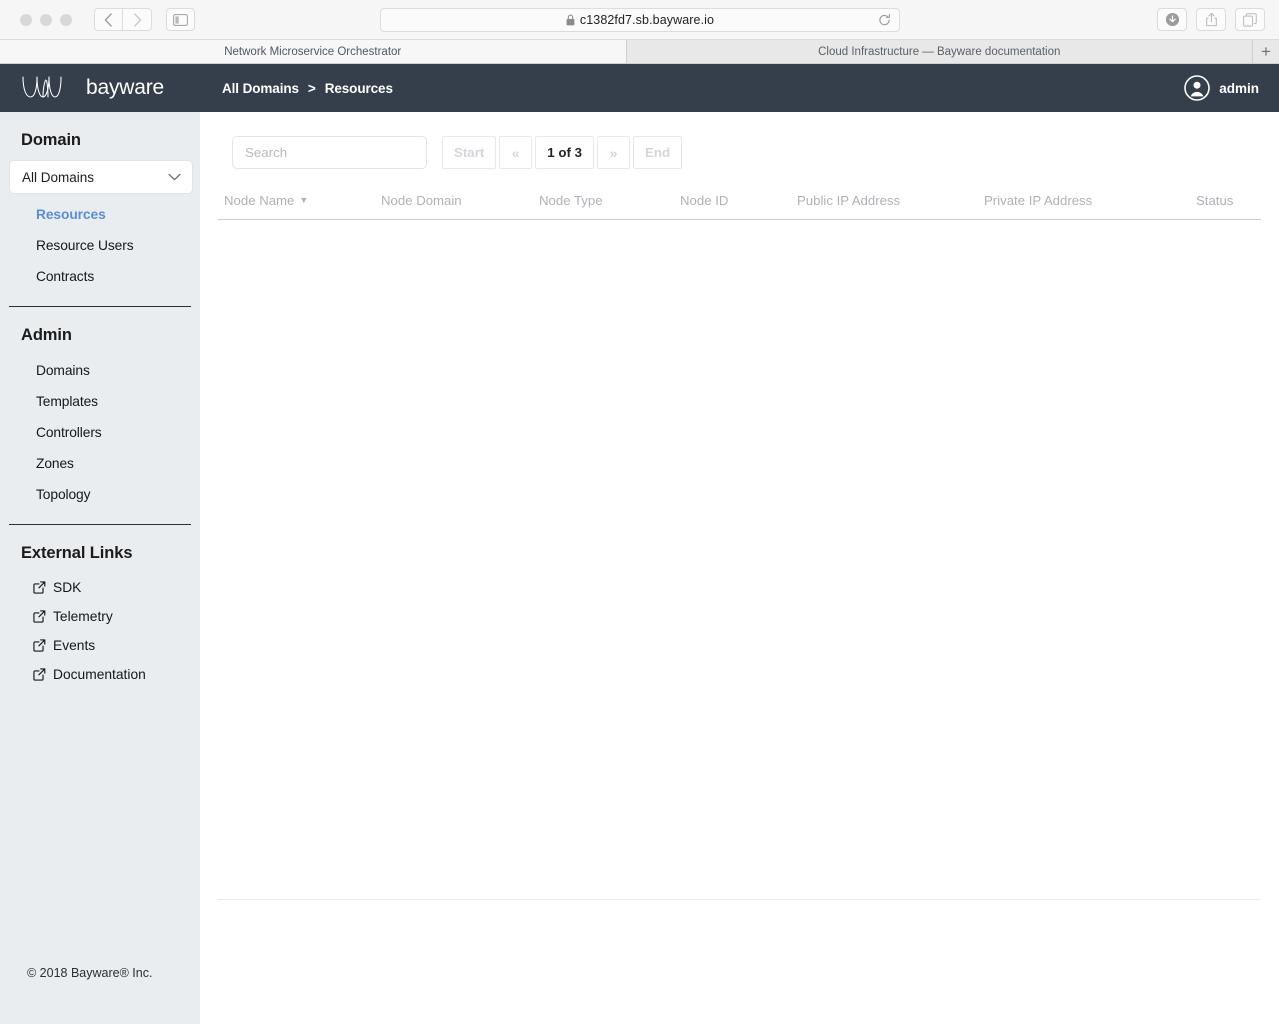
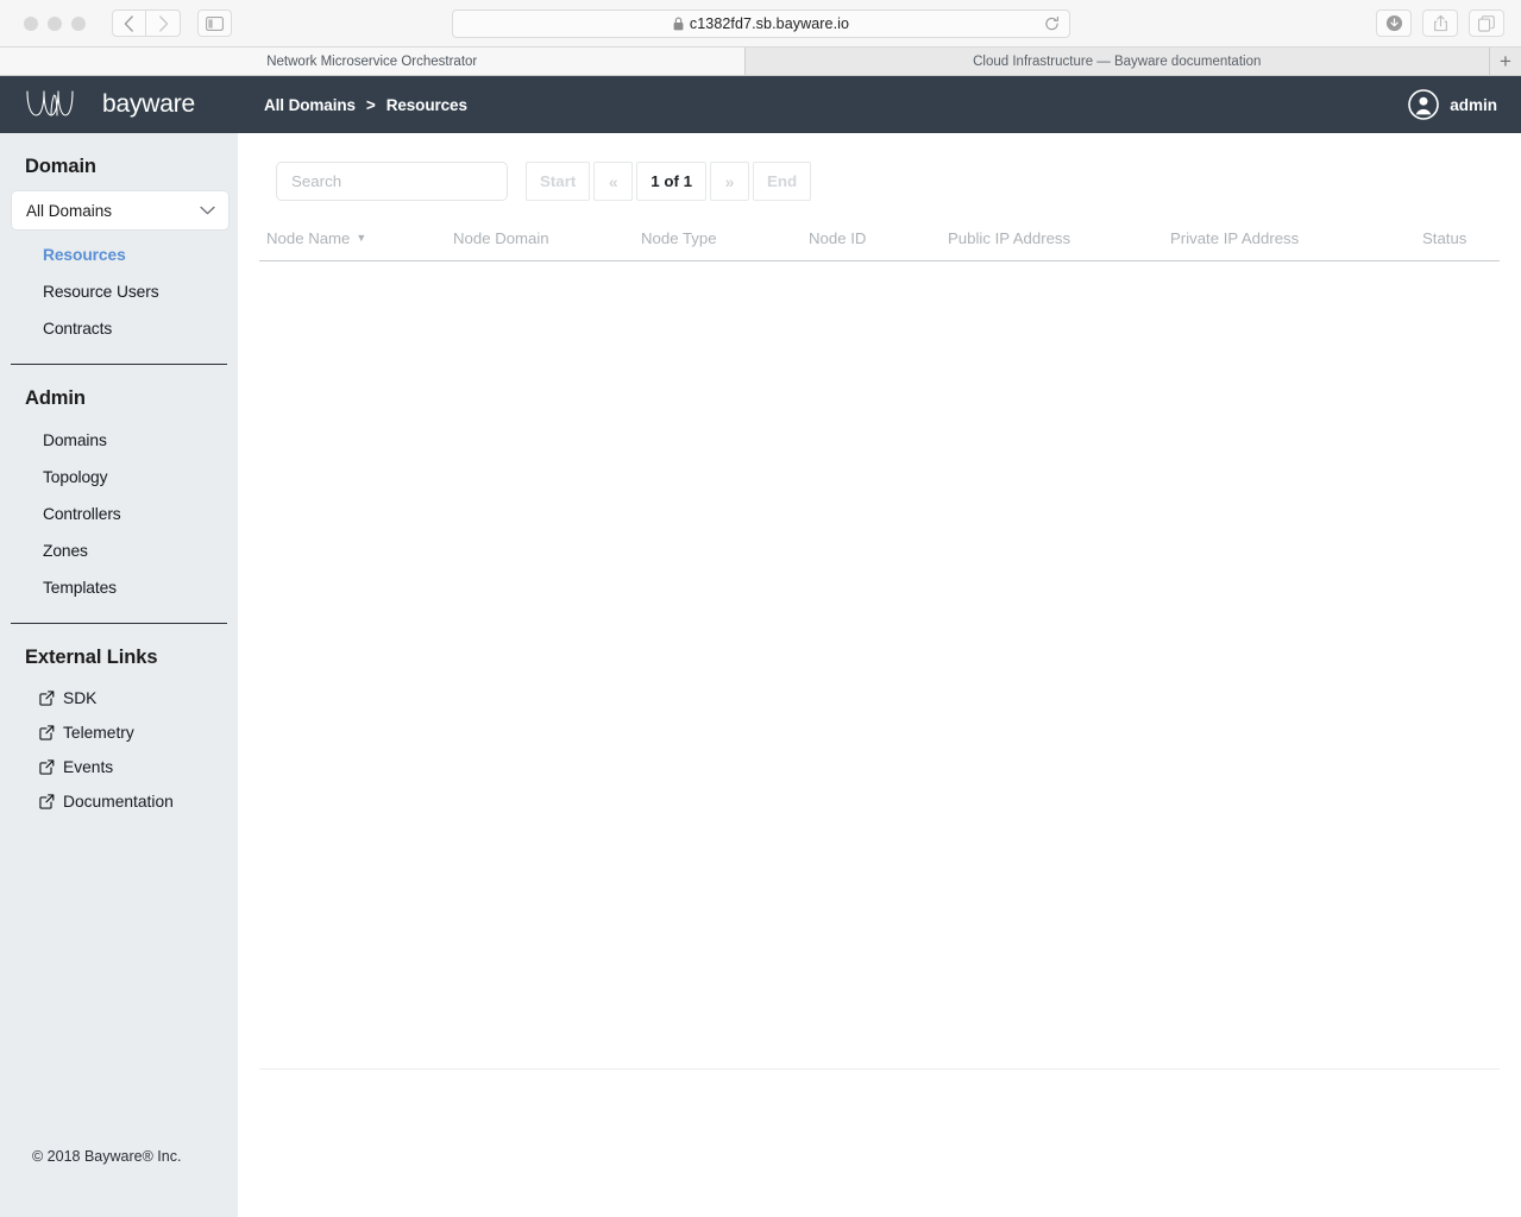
  c1382fd7.sb.bayware.io
  Network Microservice Orchestrator
  Cloud Infrastructure — Bayware documentation
  +
  bayware
  Domain
  All Domains
  Resources
  Resource Users
  Contracts
  Admin
  Domains
- Templates
+ Topology
  Controllers
  Zones
- Topology
+ Templates
  External Links
  SDK
  Telemetry
  Events
  Documentation
  © 2018 Bayware® Inc.
  All Domains
  >
  Resources
  admin
  Search
  Start
  «
- 1 of 3
+ 1 of 1
  »
  End
  Node Name ▼	Node Domain	Node Type	Node ID	Public IP Address	Private IP Address	Status
